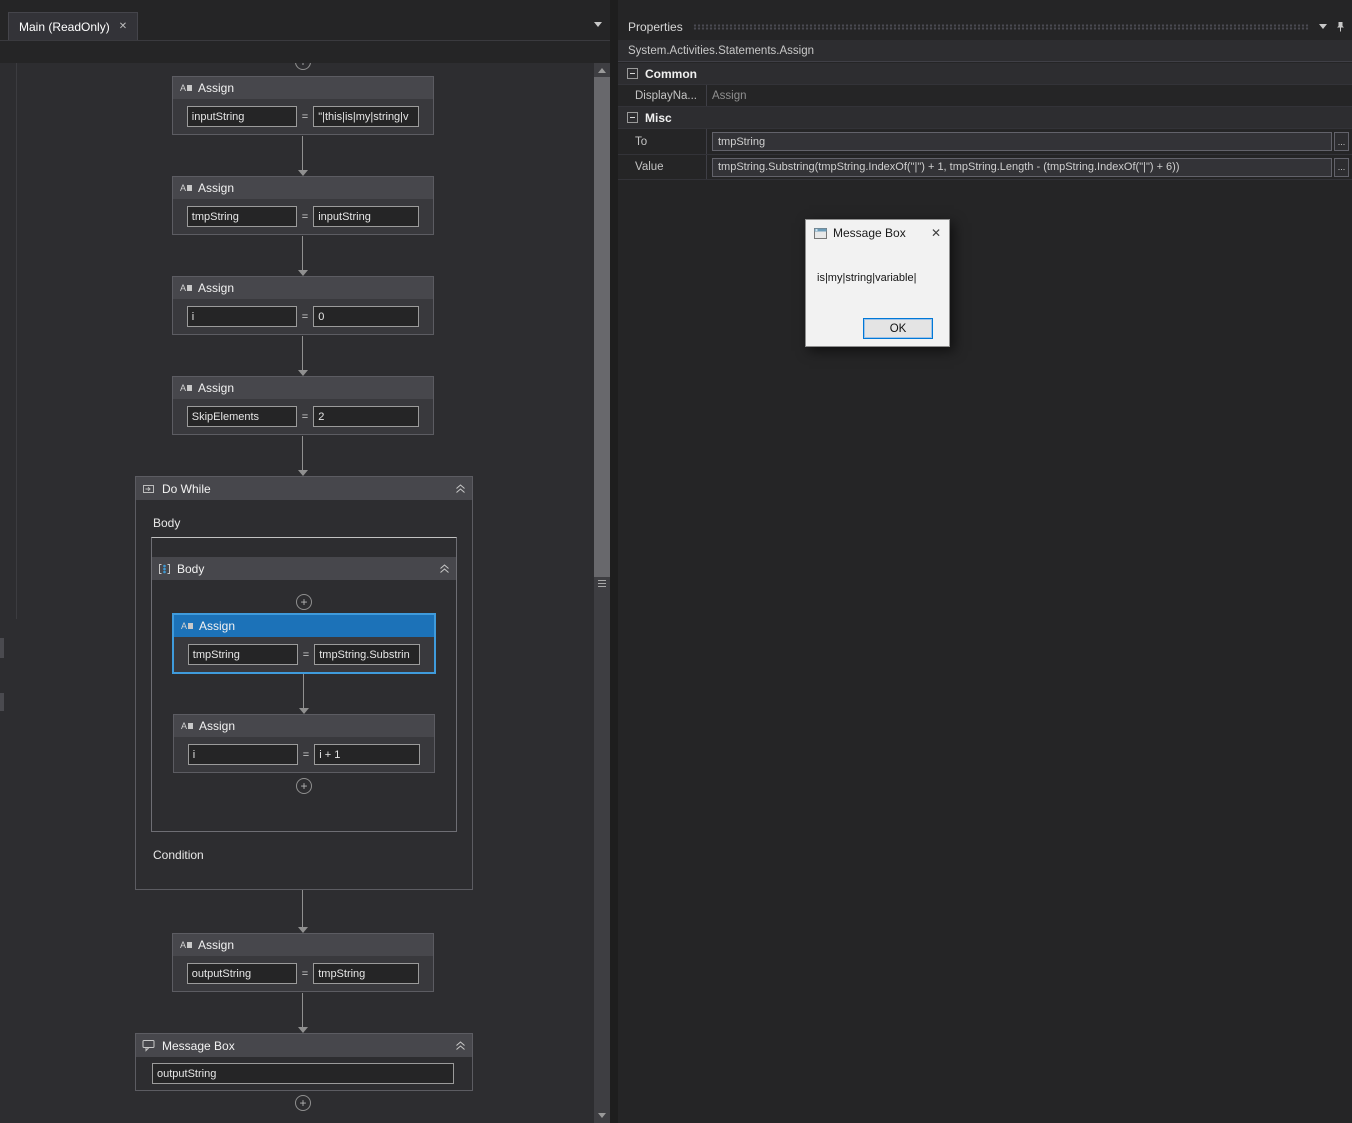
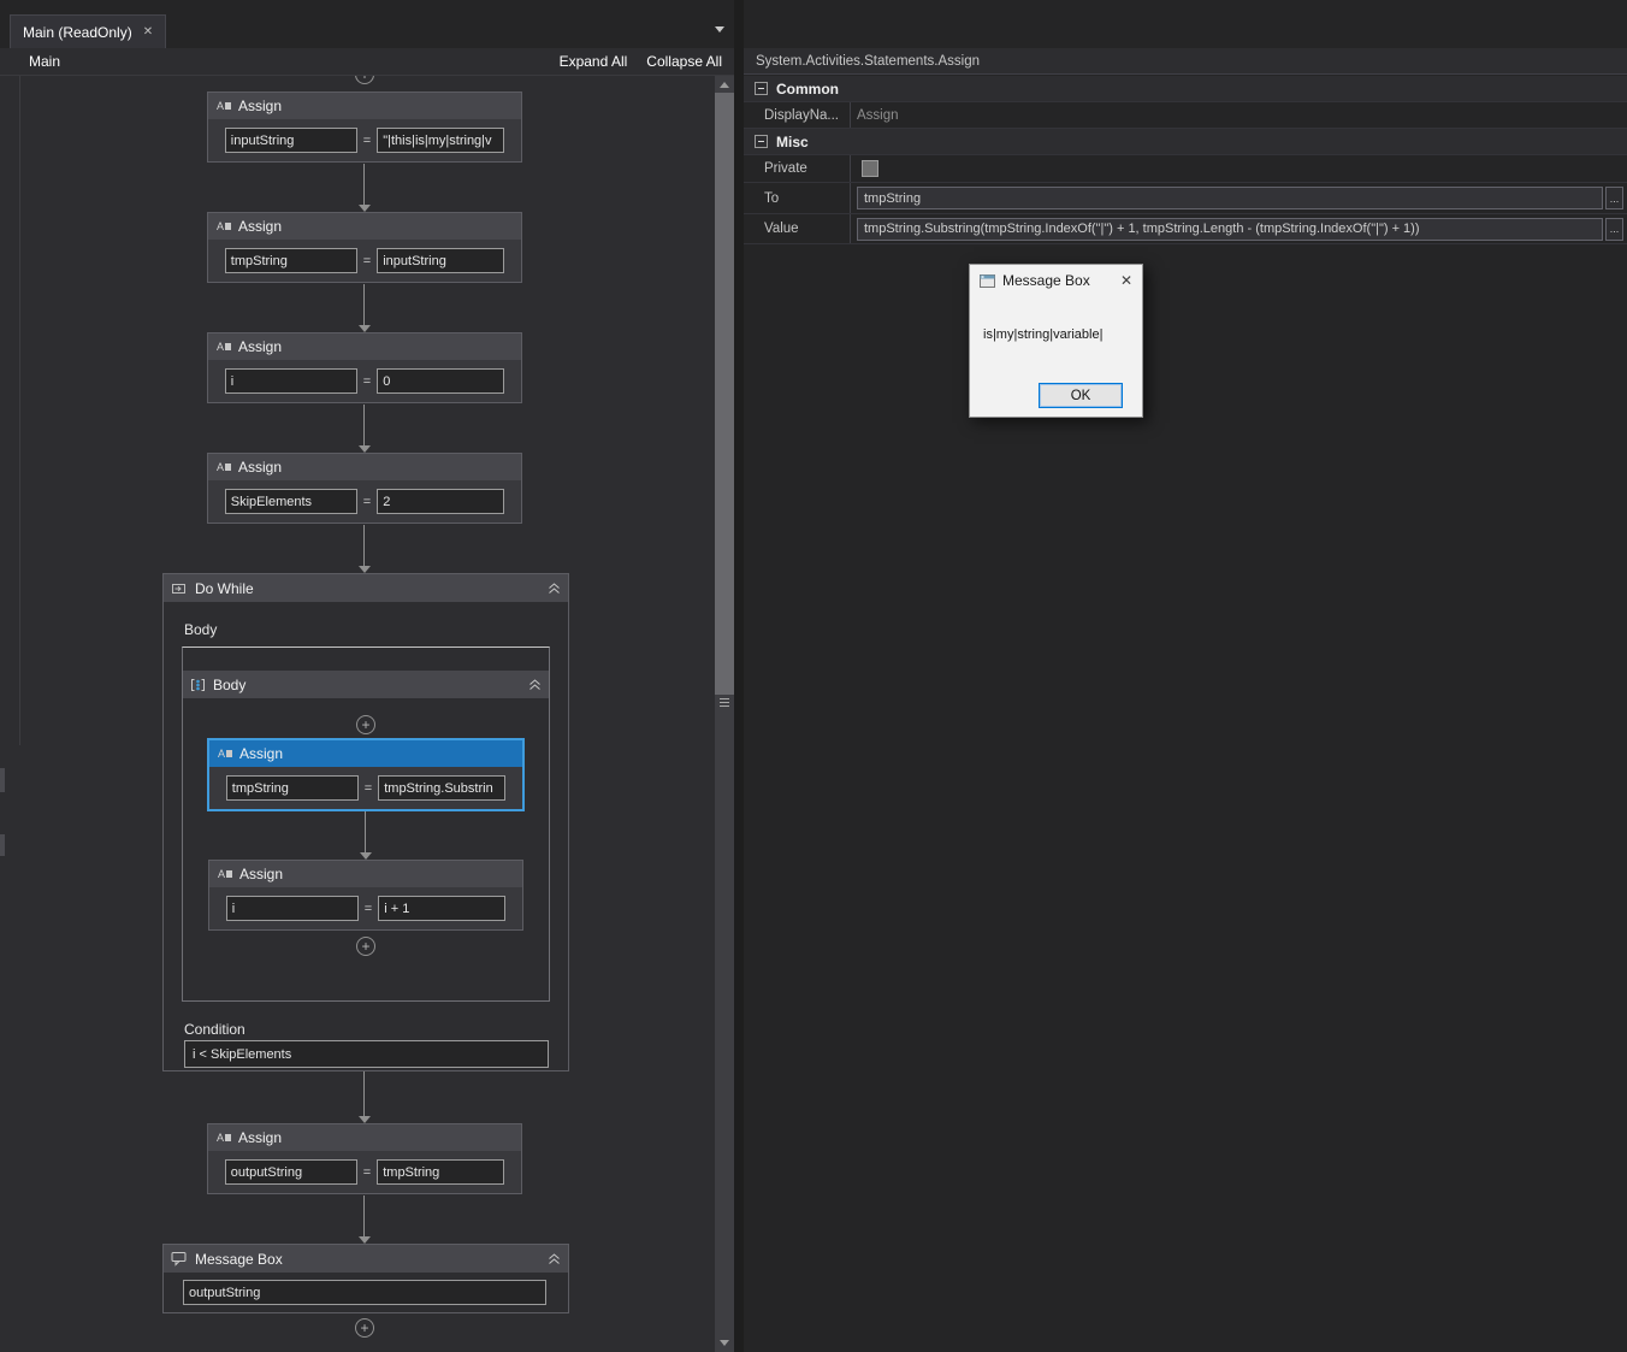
  Main (ReadOnly)
  ✕
+ Main
+ Expand All
+ Collapse All
  A
  Assign
  inputString
  =
  "|this|is|my|string|v
  A
  Assign
  tmpString
  =
  inputString
  A
  Assign
  i
  =
  0
  A
  Assign
  SkipElements
  =
  2
  Do While
  Body
  Body
  +
  A
  Assign
  tmpString
  =
  tmpString.Substrin
  A
  Assign
  i
  =
  i + 1
  +
  Condition
+ i < SkipElements
  A
  Assign
  outputString
  =
  tmpString
  Message Box
  outputString
  +
- Properties
  System.Activities.Statements.Assign
  Common
  DisplayNa...
  Assign
  Misc
+ Private
  To
  tmpString
  ...
  Value
- tmpString.Substring(tmpString.IndexOf("|") + 1, tmpString.Length - (tmpString.IndexOf("|") + 6))
+ tmpString.Substring(tmpString.IndexOf("|") + 1, tmpString.Length - (tmpString.IndexOf("|") + 1))
  ...
  Message Box
  ✕
  is|my|string|variable|
  OK
